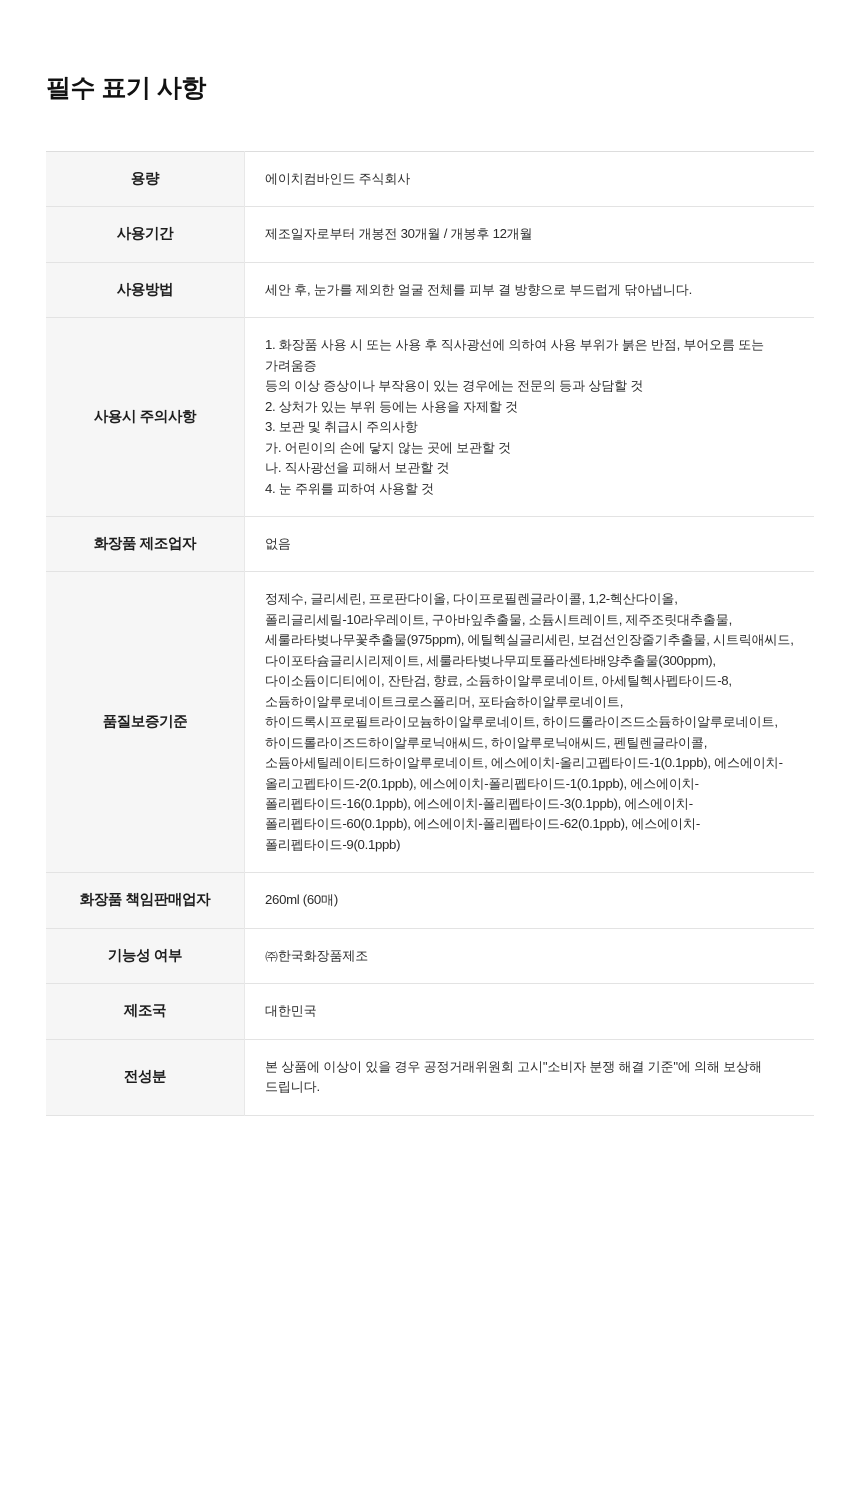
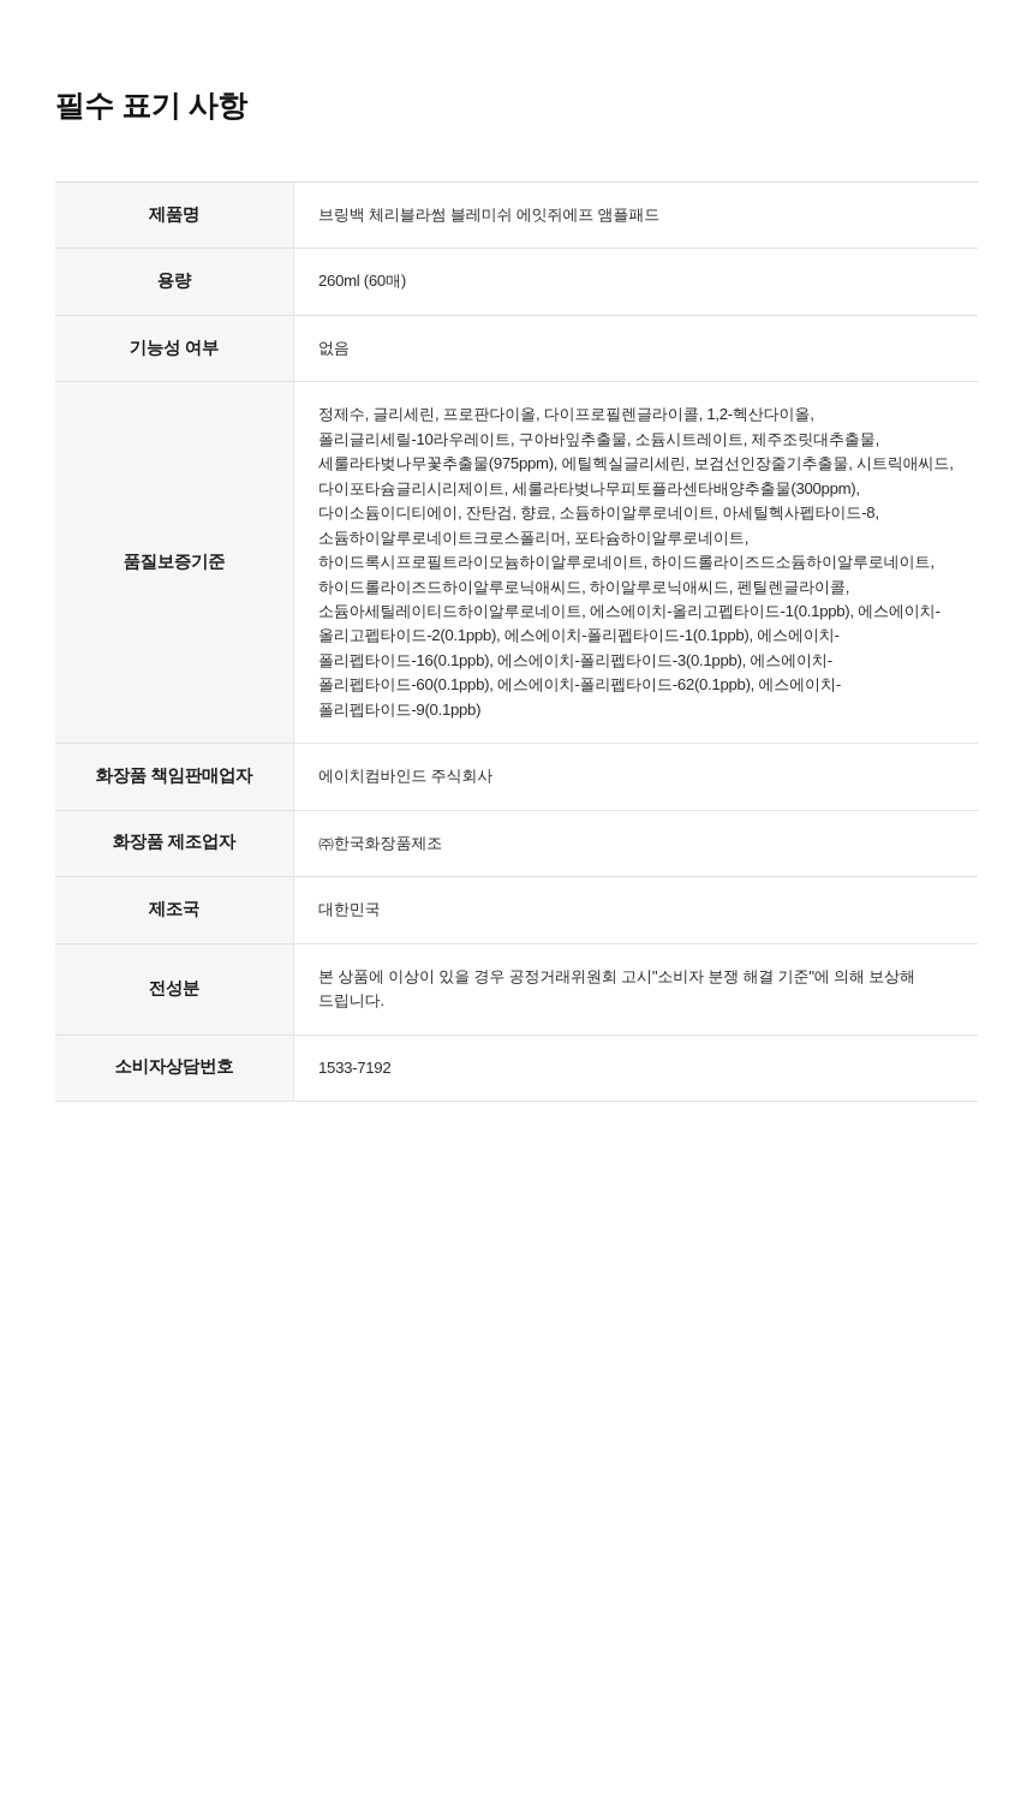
  필수 표기 사항
+ 제품명	브링백 체리블라썸 블레미쉬 에잇쥐에프 앰플패드
- 용량	에이치컴바인드 주식회사
+ 용량	260ml (60매)
- 사용기간	제조일자로부터 개봉전 30개월 / 개봉후 12개월
- 사용방법	세안 후, 눈가를 제외한 얼굴 전체를 피부 결 방향으로 부드럽게 닦아냅니다.
- 사용시 주의사항	1. 화장품 사용 시 또는 사용 후 직사광선에 의하여 사용 부위가 붉은 반점, 부어오름 또는 가려움증 등의 이상 증상이나 부작용이 있는 경우에는 전문의 등과 상담할 것 2. 상처가 있는 부위 등에는 사용을 자제할 것 3. 보관 및 취급시 주의사항 가. 어린이의 손에 닿지 않는 곳에 보관할 것 나. 직사광선을 피해서 보관할 것 4. 눈 주위를 피하여 사용할 것
- 화장품 제조업자	없음
+ 기능성 여부	없음
  품질보증기준	정제수, 글리세린, 프로판다이올, 다이프로필렌글라이콜, 1,2-헥산다이올, 폴리글리세릴-10라우레이트, 구아바잎추출물, 소듐시트레이트, 제주조릿대추출물, 세룰라타벚나무꽃추출물(975ppm), 에틸헥실글리세린, 보검선인장줄기추출물, 시트릭애씨드, 다이포타슘글리시리제이트, 세룰라타벚나무피토플라센타배양추출물(300ppm), 다이소듐이디티에이, 잔탄검, 향료, 소듐하이알루로네이트, 아세틸헥사펩타이드-8, 소듐하이알루로네이트크로스폴리머, 포타슘하이알루로네이트, 하이드록시프로필트라이모늄하이알루로네이트, 하이드롤라이즈드소듐하이알루로네이트, 하이드롤라이즈드하이알루로닉애씨드, 하이알루로닉애씨드, 펜틸렌글라이콜, 소듐아세틸레이티드하이알루로네이트, 에스에이치-올리고펩타이드-1(0.1ppb), 에스에이치-올리고펩타이드-2(0.1ppb), 에스에이치-폴리펩타이드-1(0.1ppb), 에스에이치-폴리펩타이드-16(0.1ppb), 에스에이치-폴리펩타이드-3(0.1ppb), 에스에이치-폴리펩타이드-60(0.1ppb), 에스에이치-폴리펩타이드-62(0.1ppb), 에스에이치-폴리펩타이드-9(0.1ppb)
- 화장품 책임판매업자	260ml (60매)
+ 화장품 책임판매업자	에이치컴바인드 주식회사
- 기능성 여부	㈜한국화장품제조
+ 화장품 제조업자	㈜한국화장품제조
  제조국	대한민국
  전성분	본 상품에 이상이 있을 경우 공정거래위원회 고시"소비자 분쟁 해결 기준"에 의해 보상해 드립니다.
+ 소비자상담번호	1533-7192
